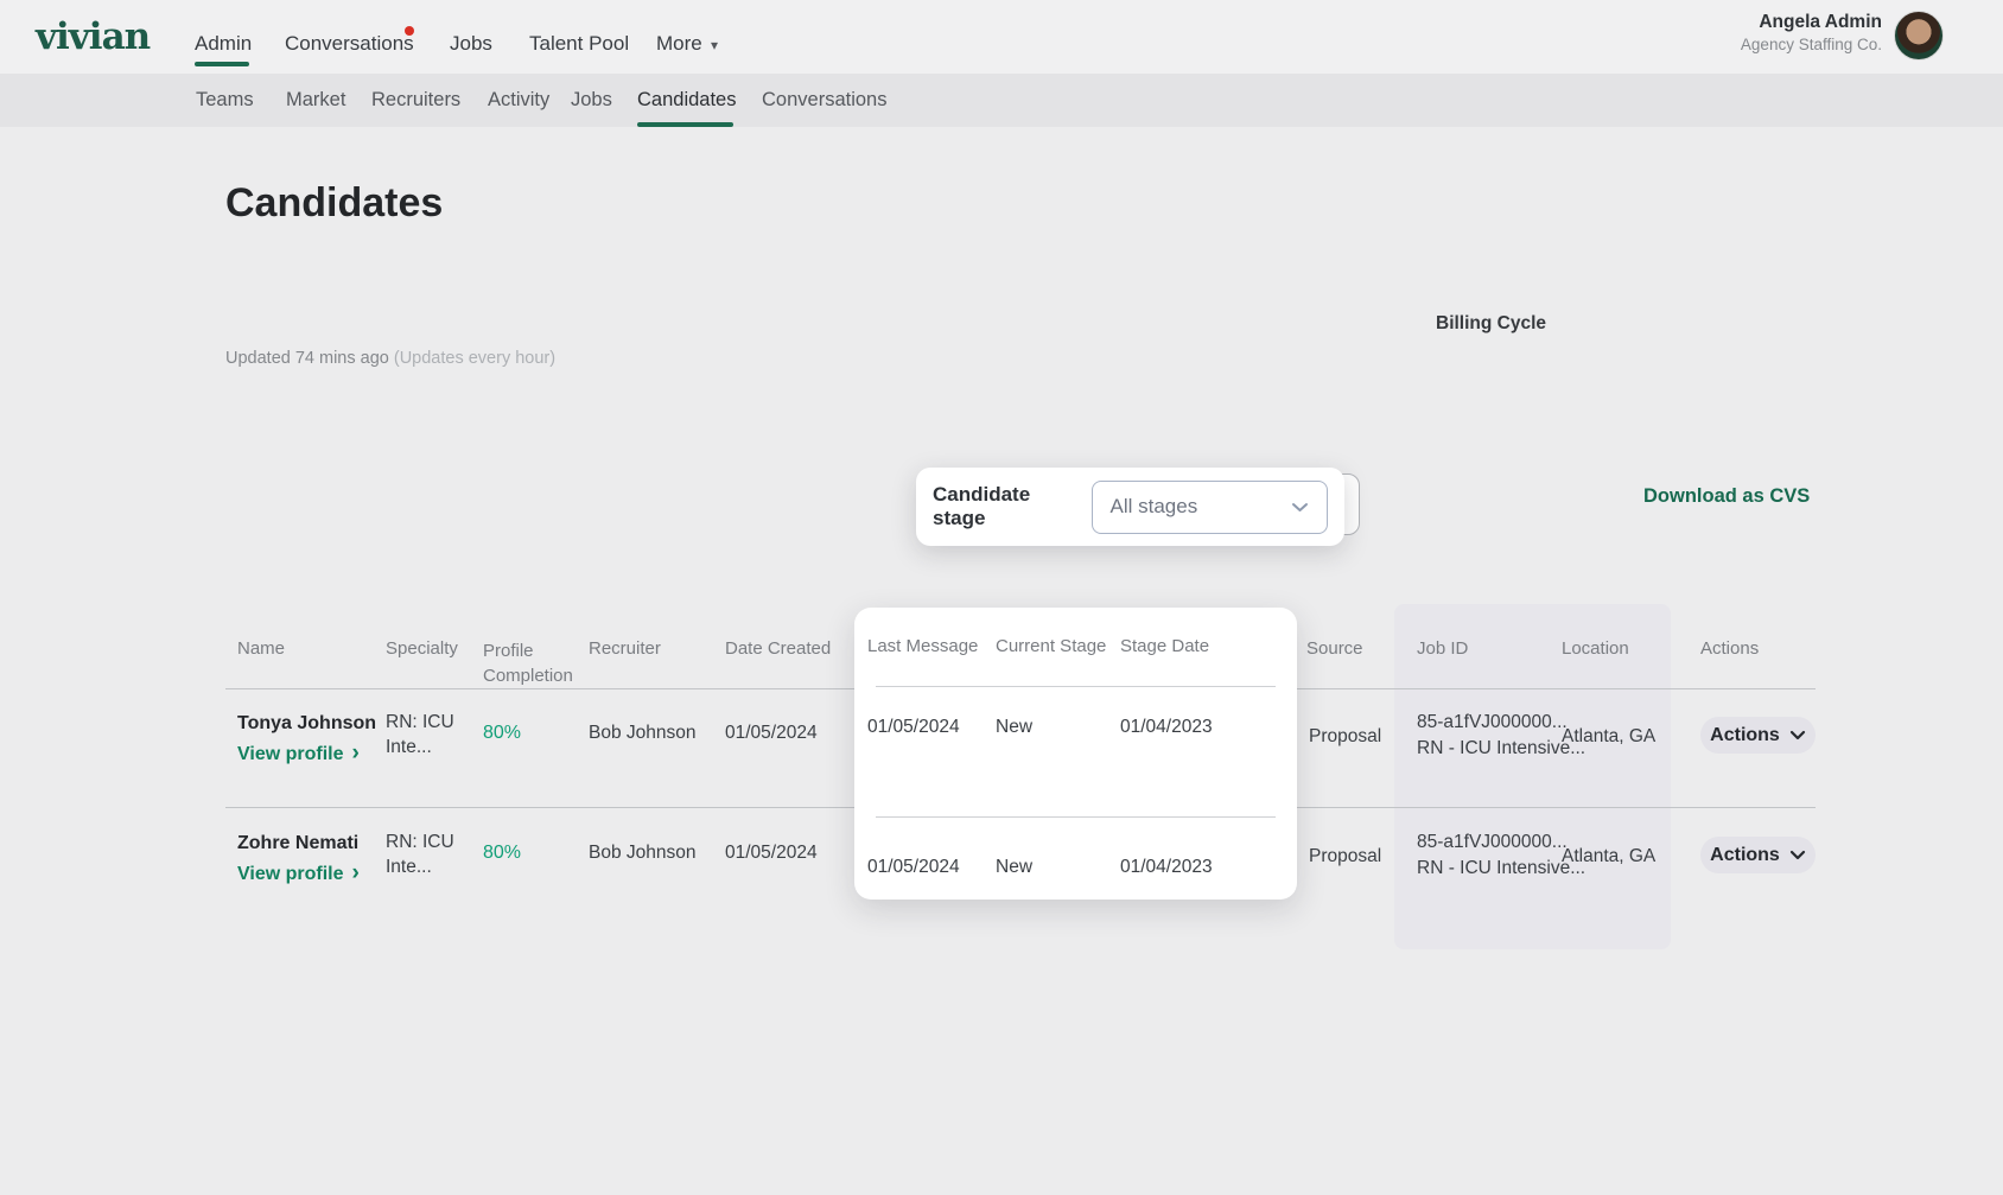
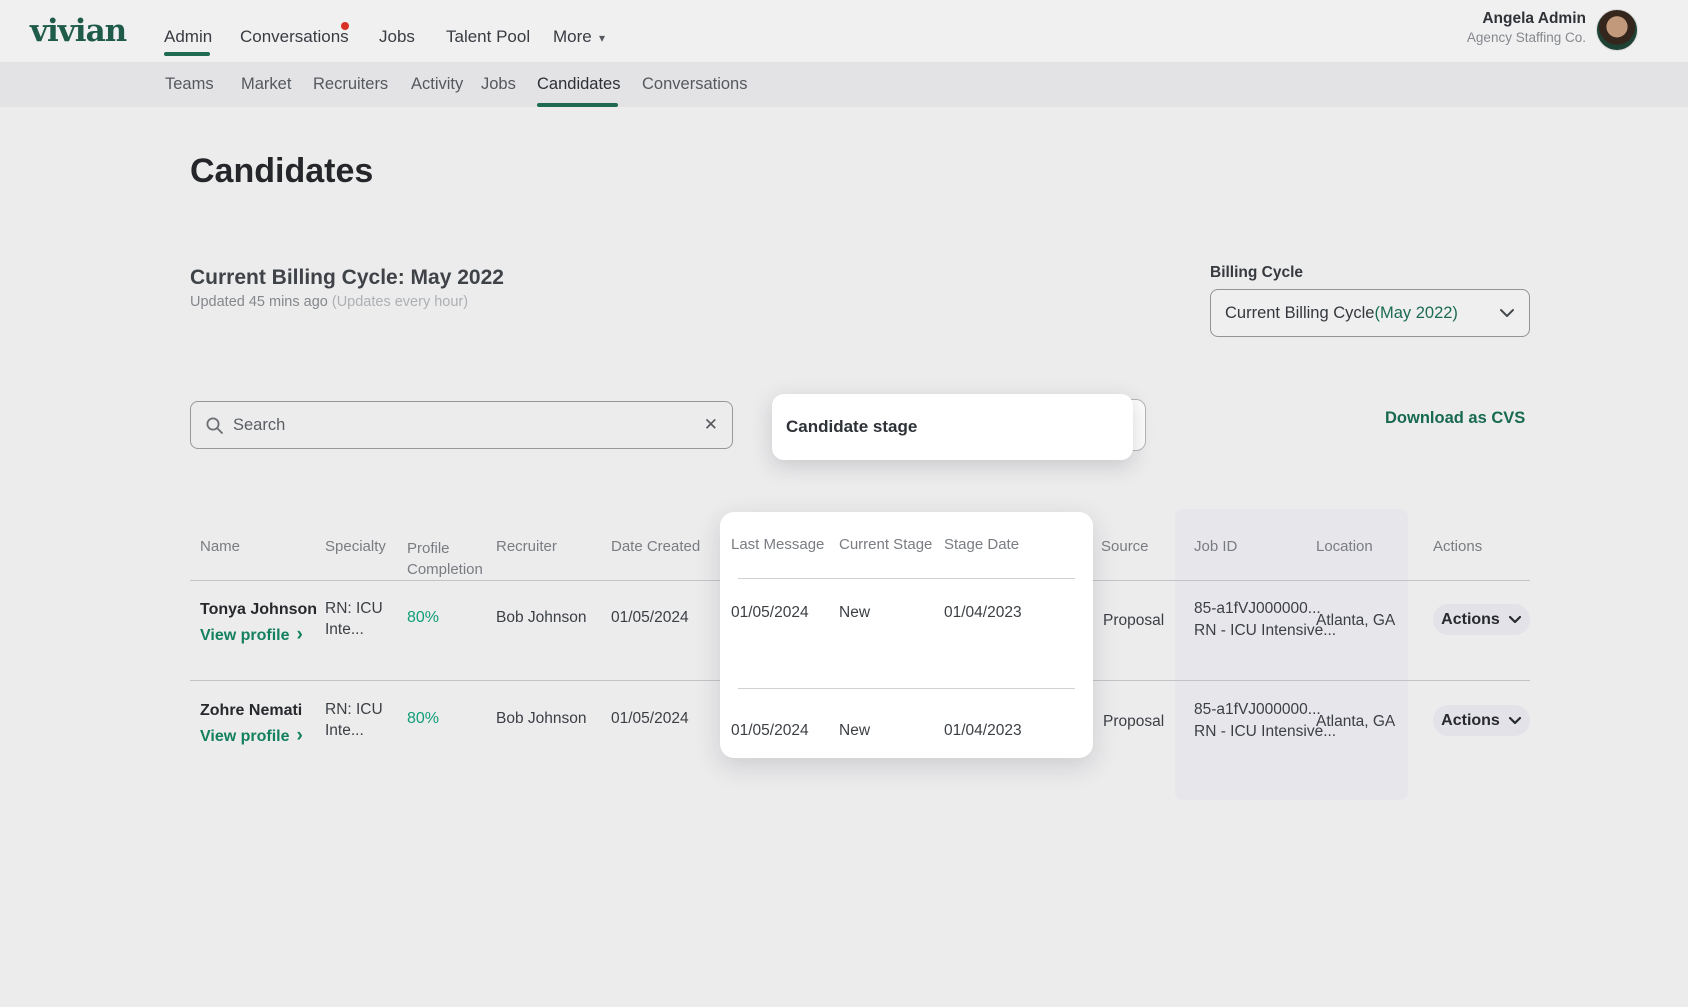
  vivian
  Admin
  Conversations
  Jobs
  Talent Pool
  More
  ▾
  Angela Admin
  Agency Staffing Co.
  Teams
  Market
  Recruiters
  Activity
  Jobs
  Candidates
  Conversations
  Candidates
+ Current Billing Cycle: May 2022
- Updated 74 mins ago (Updates every hour)
+ Updated 45 mins ago (Updates every hour)
  Billing Cycle
+ Current Billing Cycle
+ (May 2022)
+ Search
+ ✕
  Candidate stage
- All stages
  Download as CVS
  Name
  Specialty
  Profile Completion
  Recruiter
  Date Created
  Source
  Job ID
  Location
  Actions
  Tonya Johnson
  View profile ›
  RN: ICU
  Inte...
  80%
  Bob Johnson
  01/05/2024
  Proposal
  85-a1fVJ000000...
  RN - ICU Intensive...
  Atlanta, GA
  Actions
  Zohre Nemati
  View profile ›
  RN: ICU
  Inte...
  80%
  Bob Johnson
  01/05/2024
  Proposal
  85-a1fVJ000000...
  RN - ICU Intensive...
  Atlanta, GA
  Actions
  Last Message
  Current Stage
  Stage Date
  01/05/2024
  New
  01/04/2023
  01/05/2024
  New
  01/04/2023
